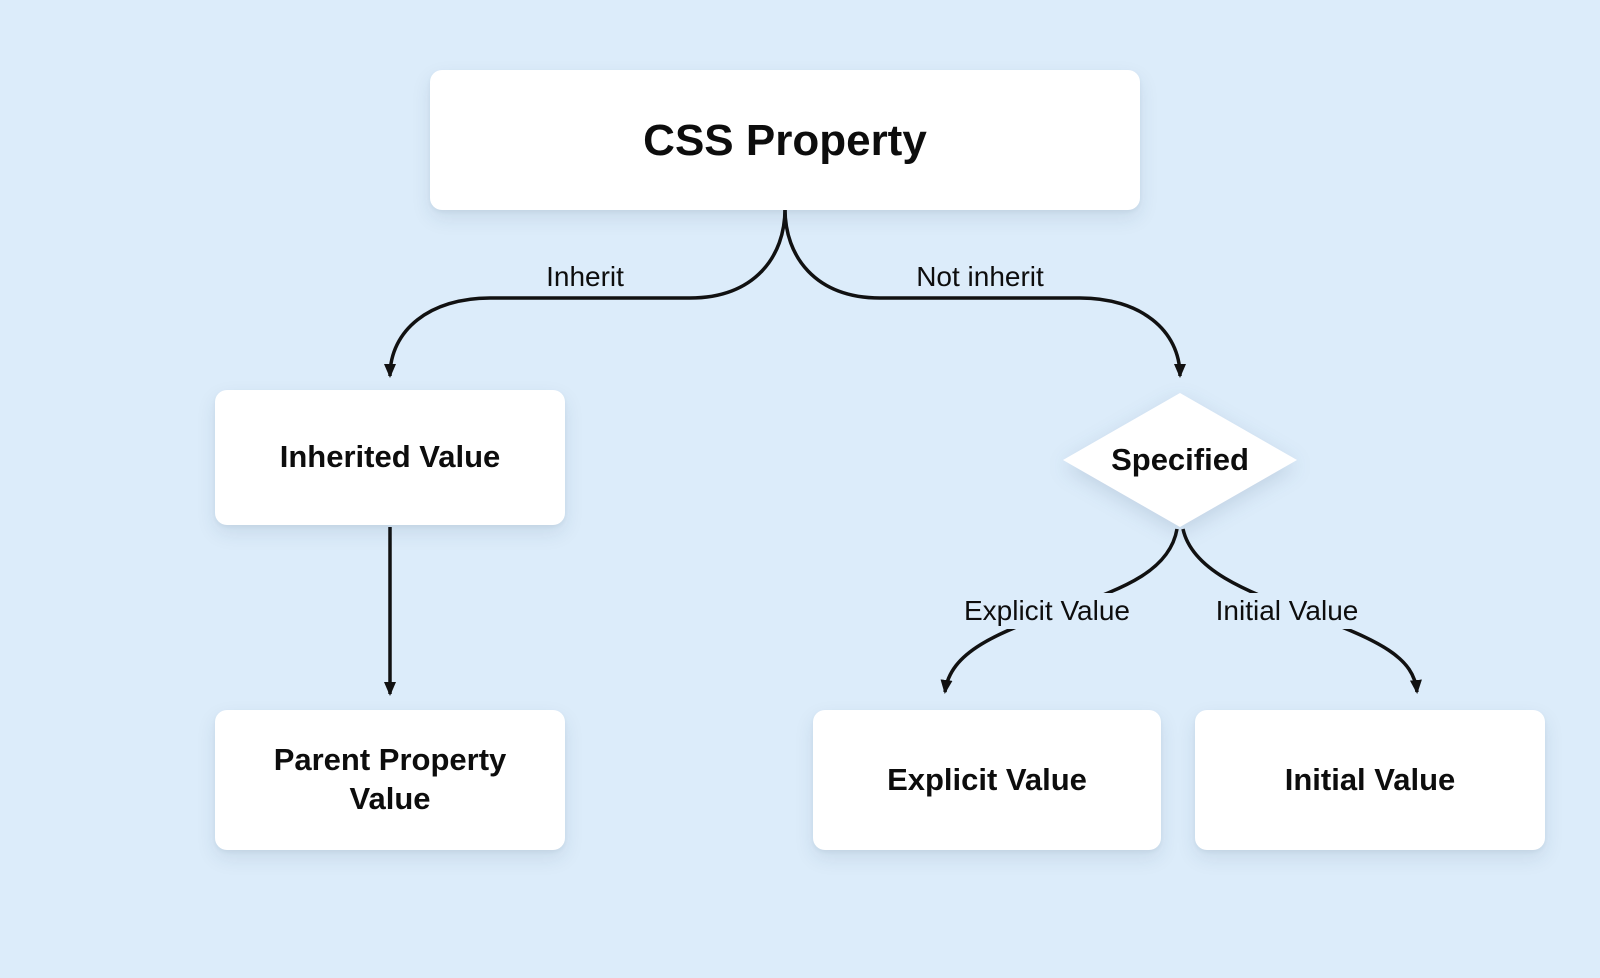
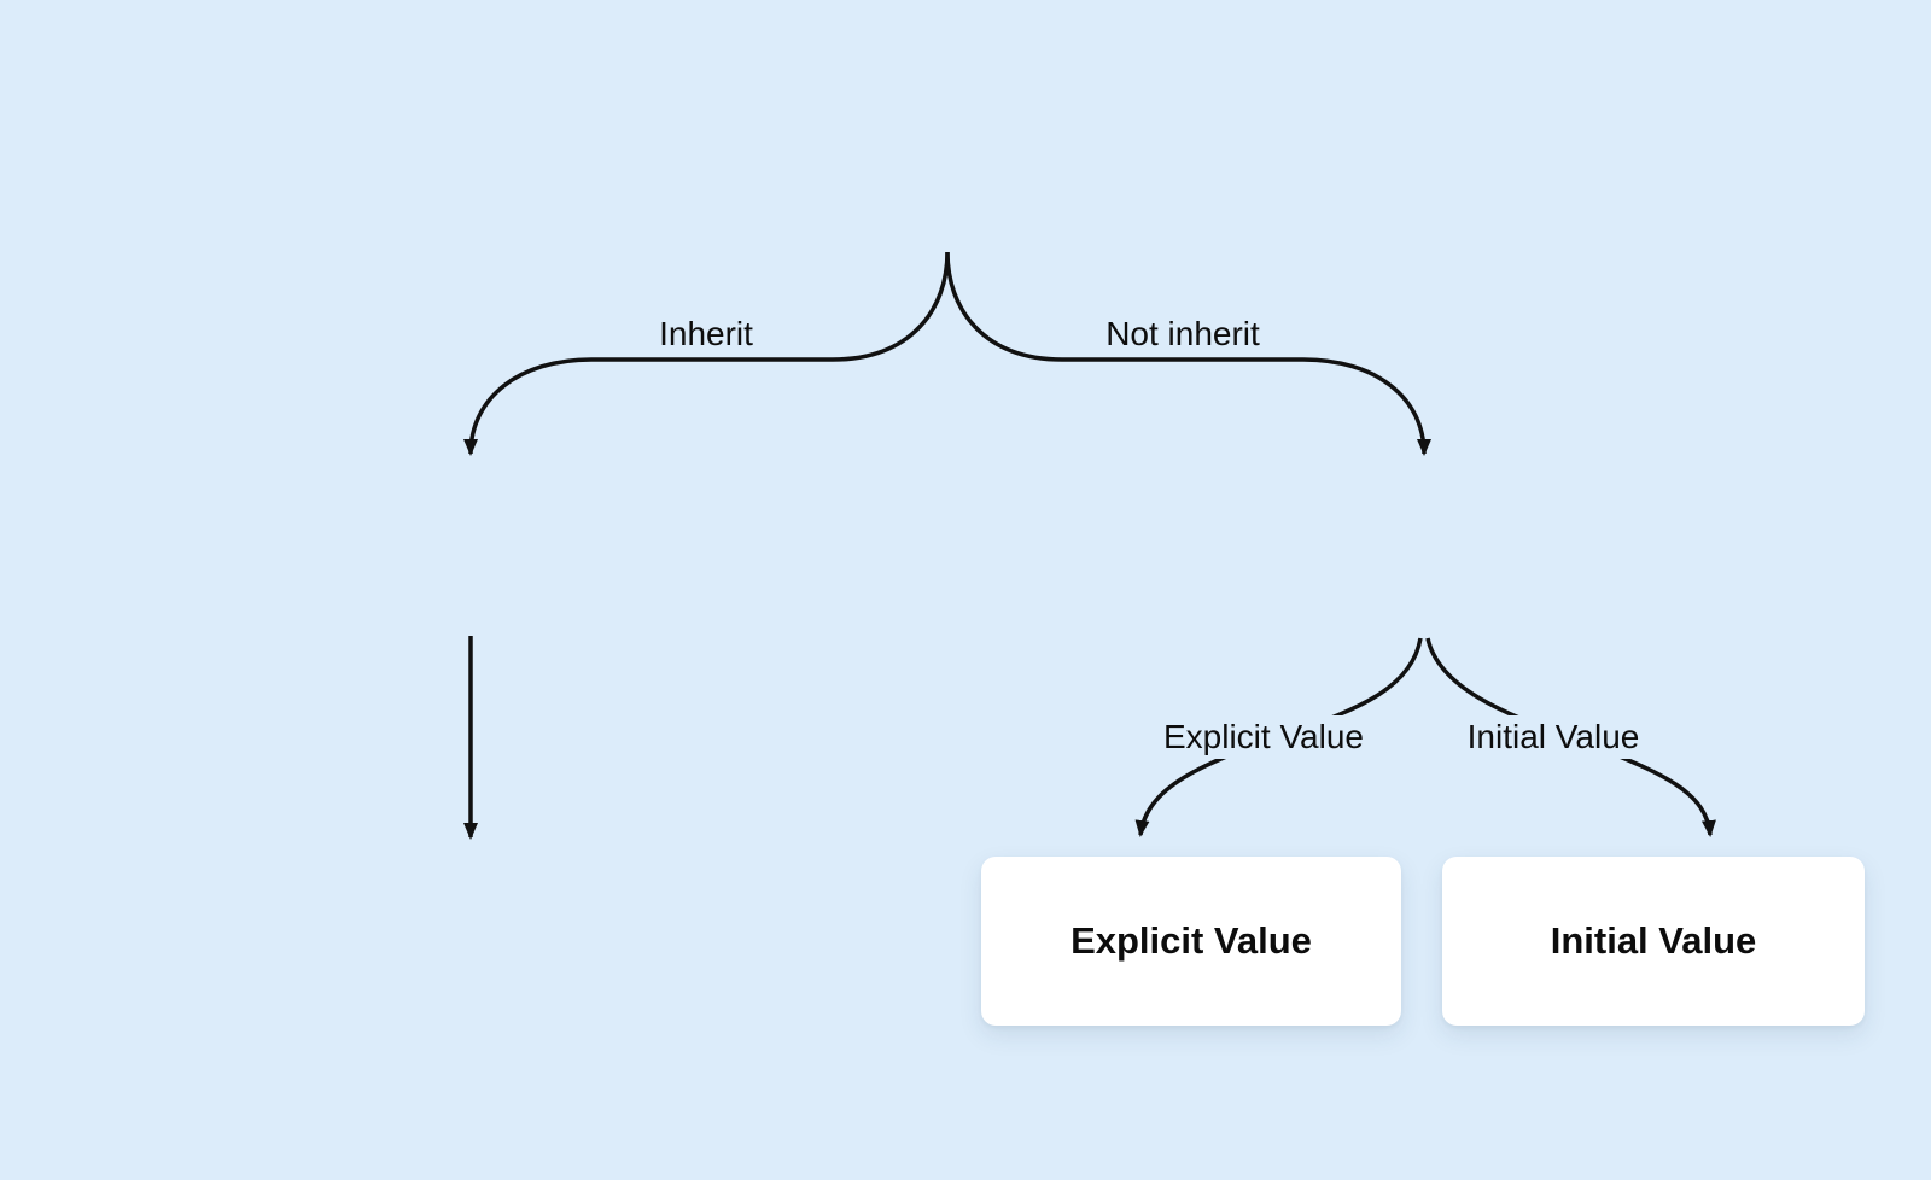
- CSS Property
- Inherited Value
- Parent Property Value
- Specified
  Explicit Value
  Initial Value
  Inherit
  Not inherit
  Explicit Value
  Initial Value
